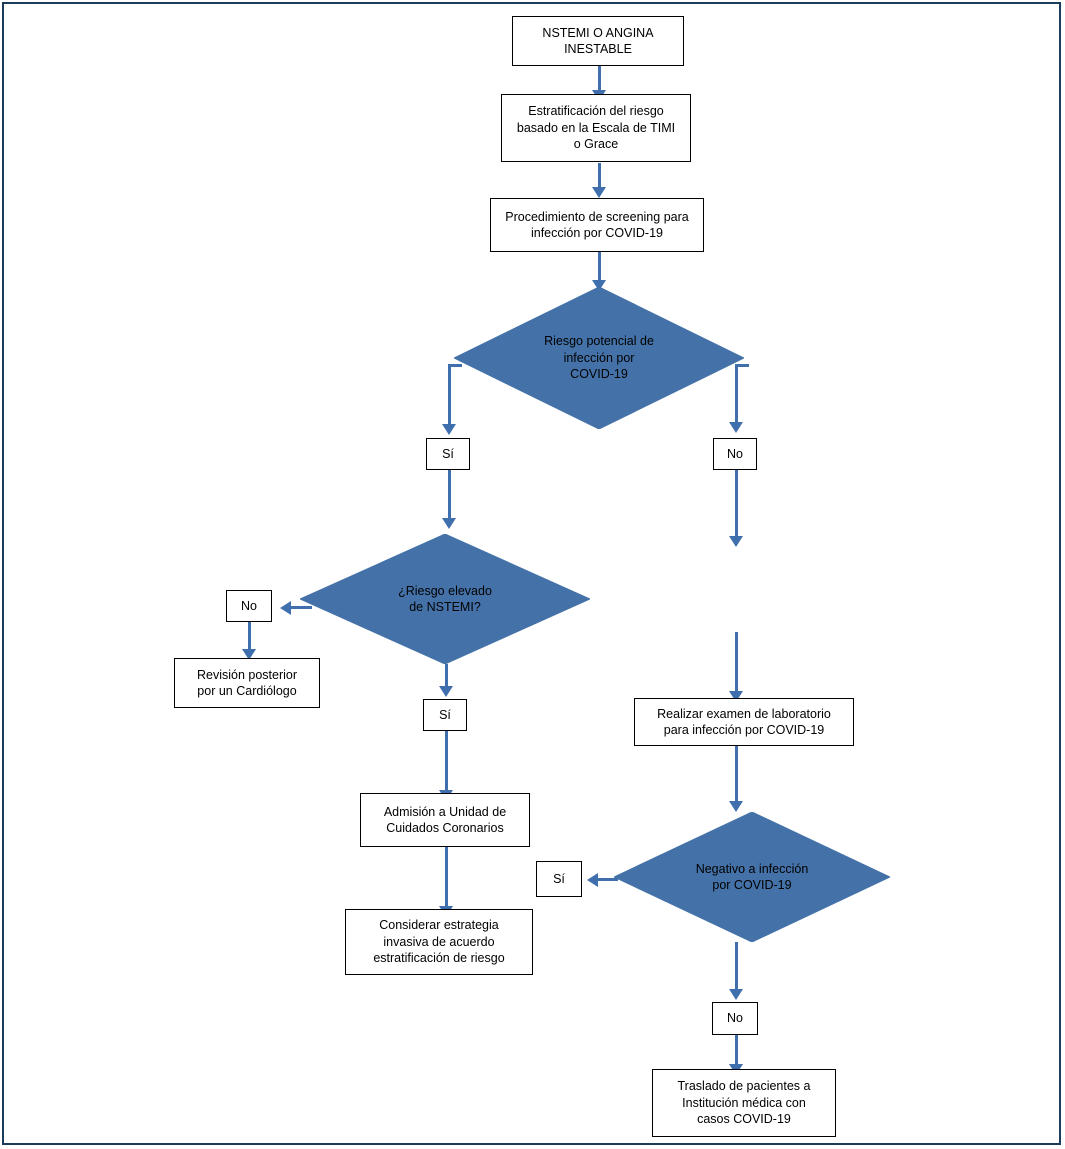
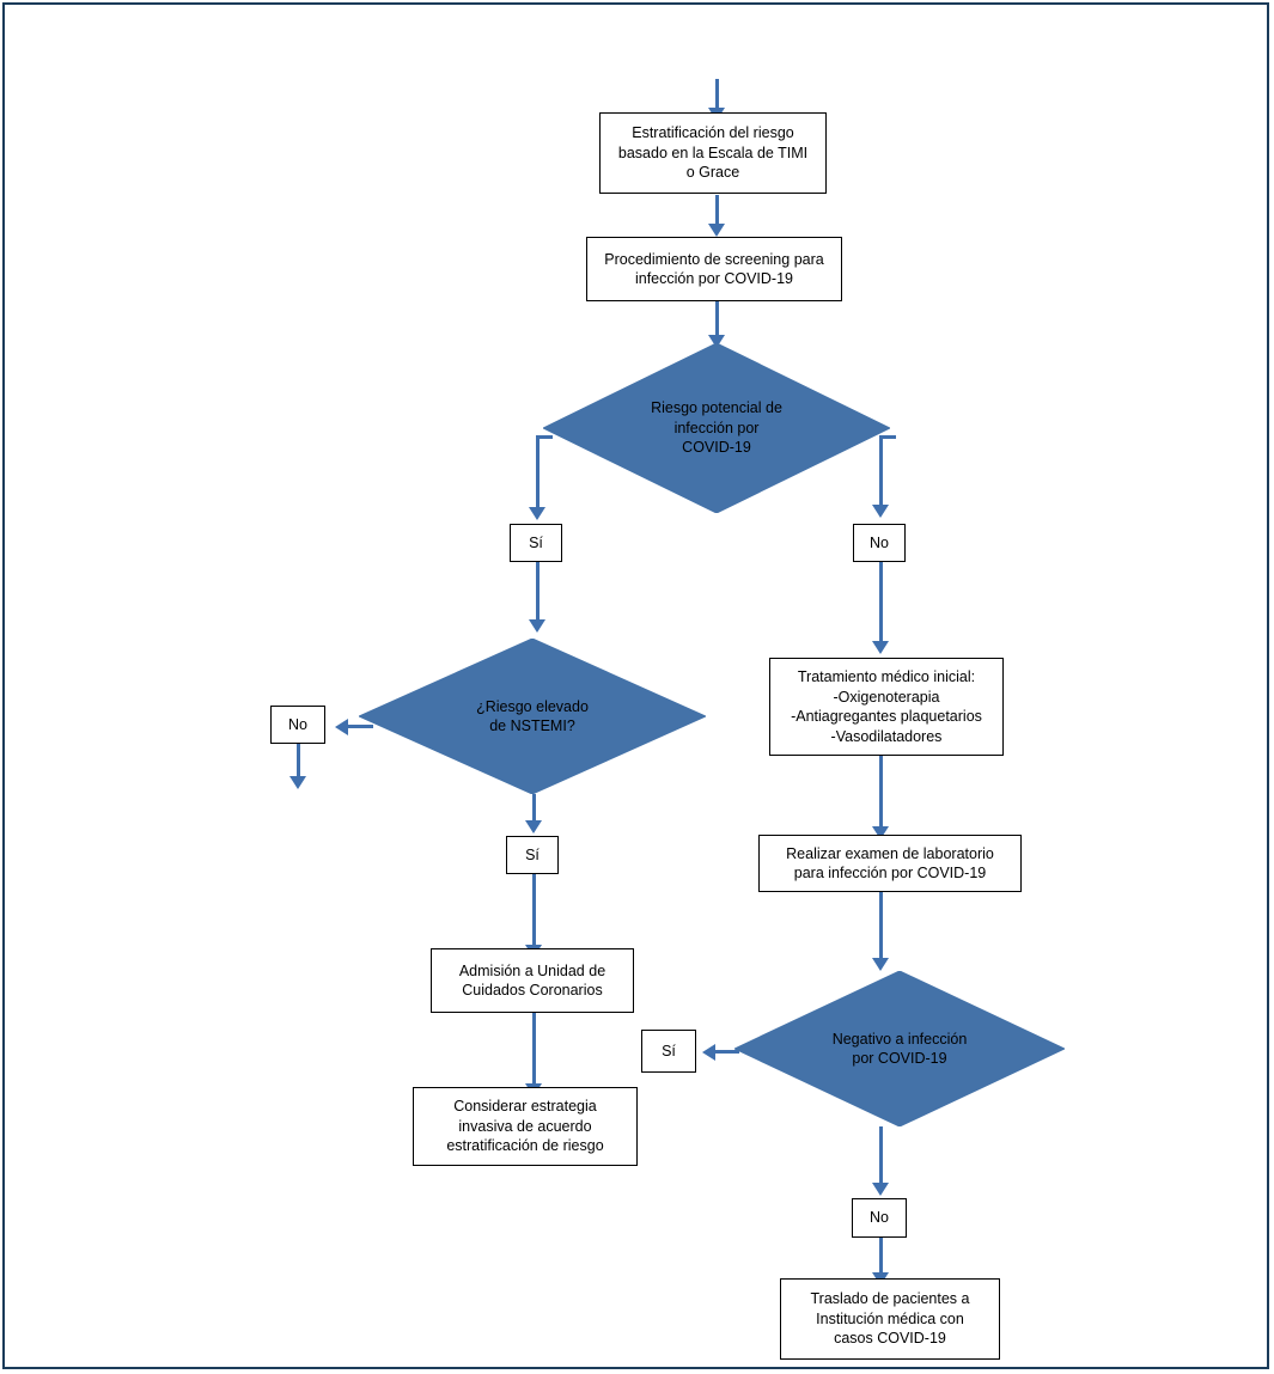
- NSTEMI O ANGINA
- INESTABLE
  Estratificación del riesgo
  basado en la Escala de TIMI
  o Grace
  Procedimiento de screening para
  infección por COVID-19
  Riesgo potencial de
  infección por
  COVID-19
  Sí
  No
  ¿Riesgo elevado
  de NSTEMI?
  No
- Revisión posterior
- por un Cardiólogo
  Sí
  Admisión a Unidad de
  Cuidados Coronarios
  Considerar estrategia
  invasiva de acuerdo
  estratificación de riesgo
+ Tratamiento médico inicial:
+ -Oxigenoterapia
+ -Antiagregantes plaquetarios
+ -Vasodilatadores
  Realizar examen de laboratorio
  para infección por COVID-19
  Negativo a infección
  por COVID-19
  Sí
  No
  Traslado de pacientes a
  Institución médica con
  casos COVID-19
